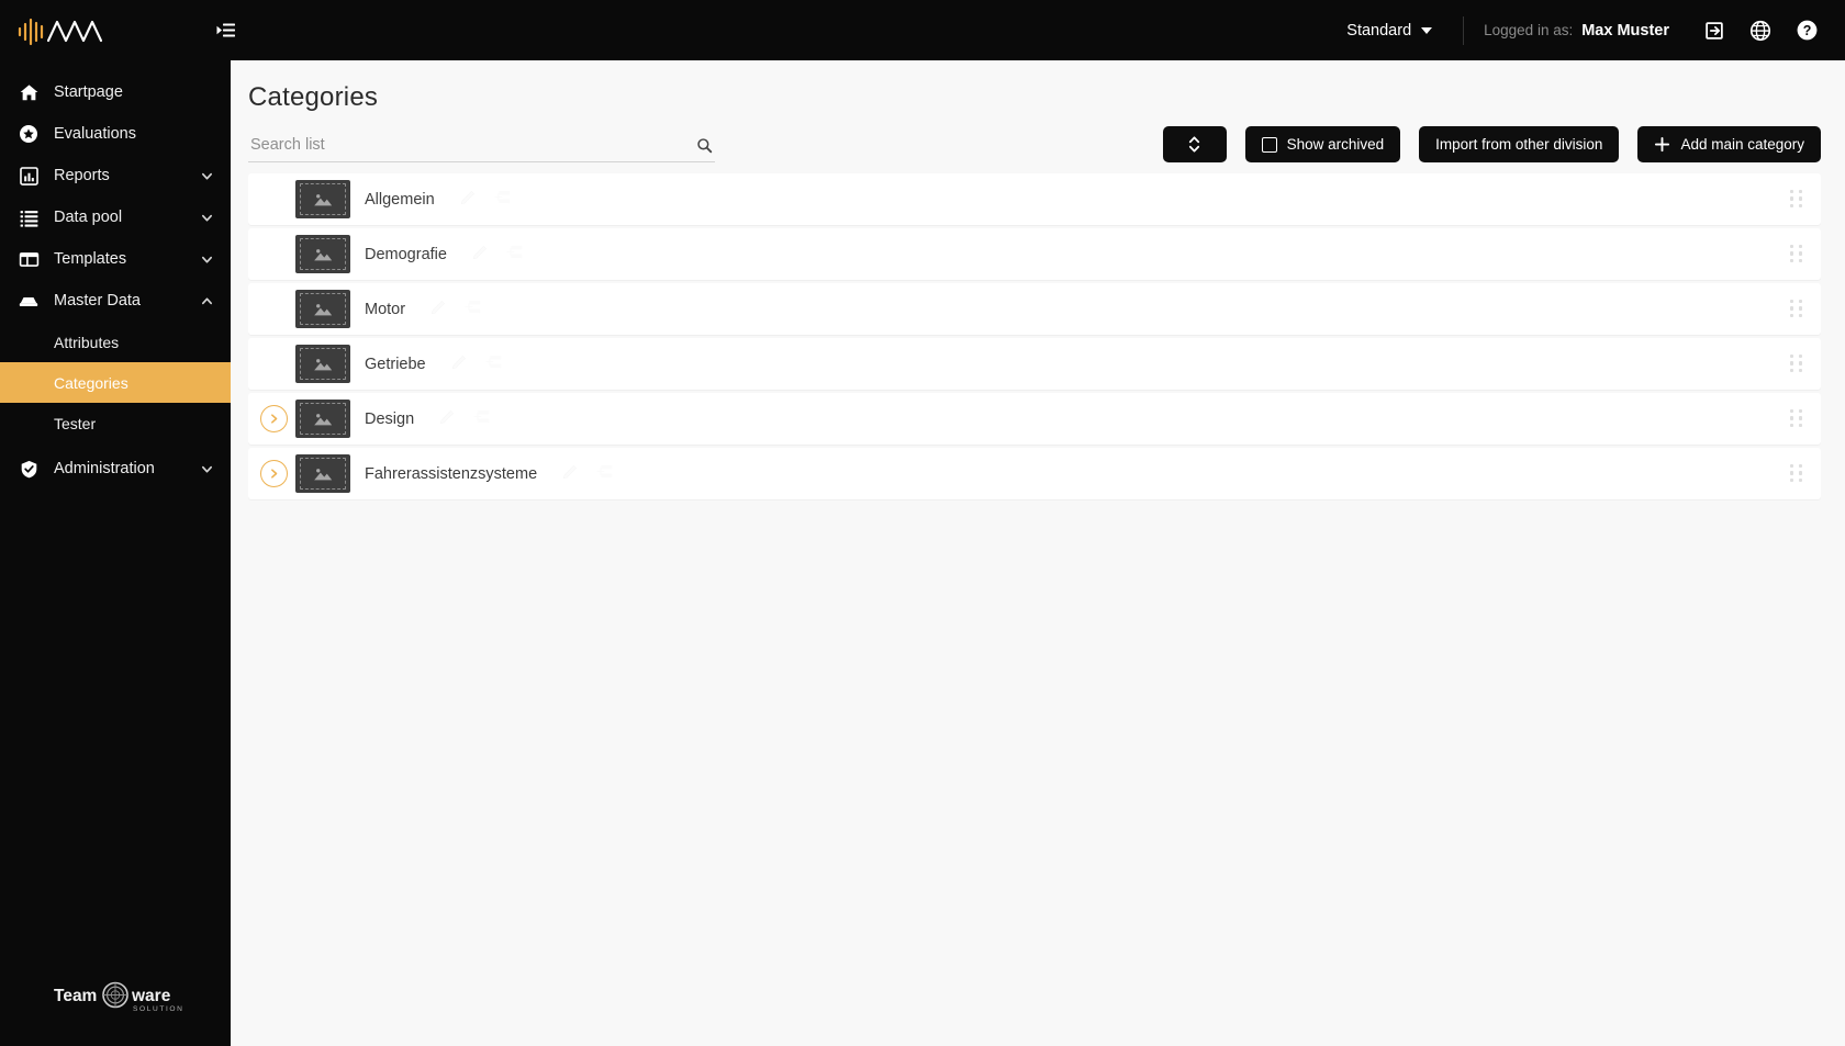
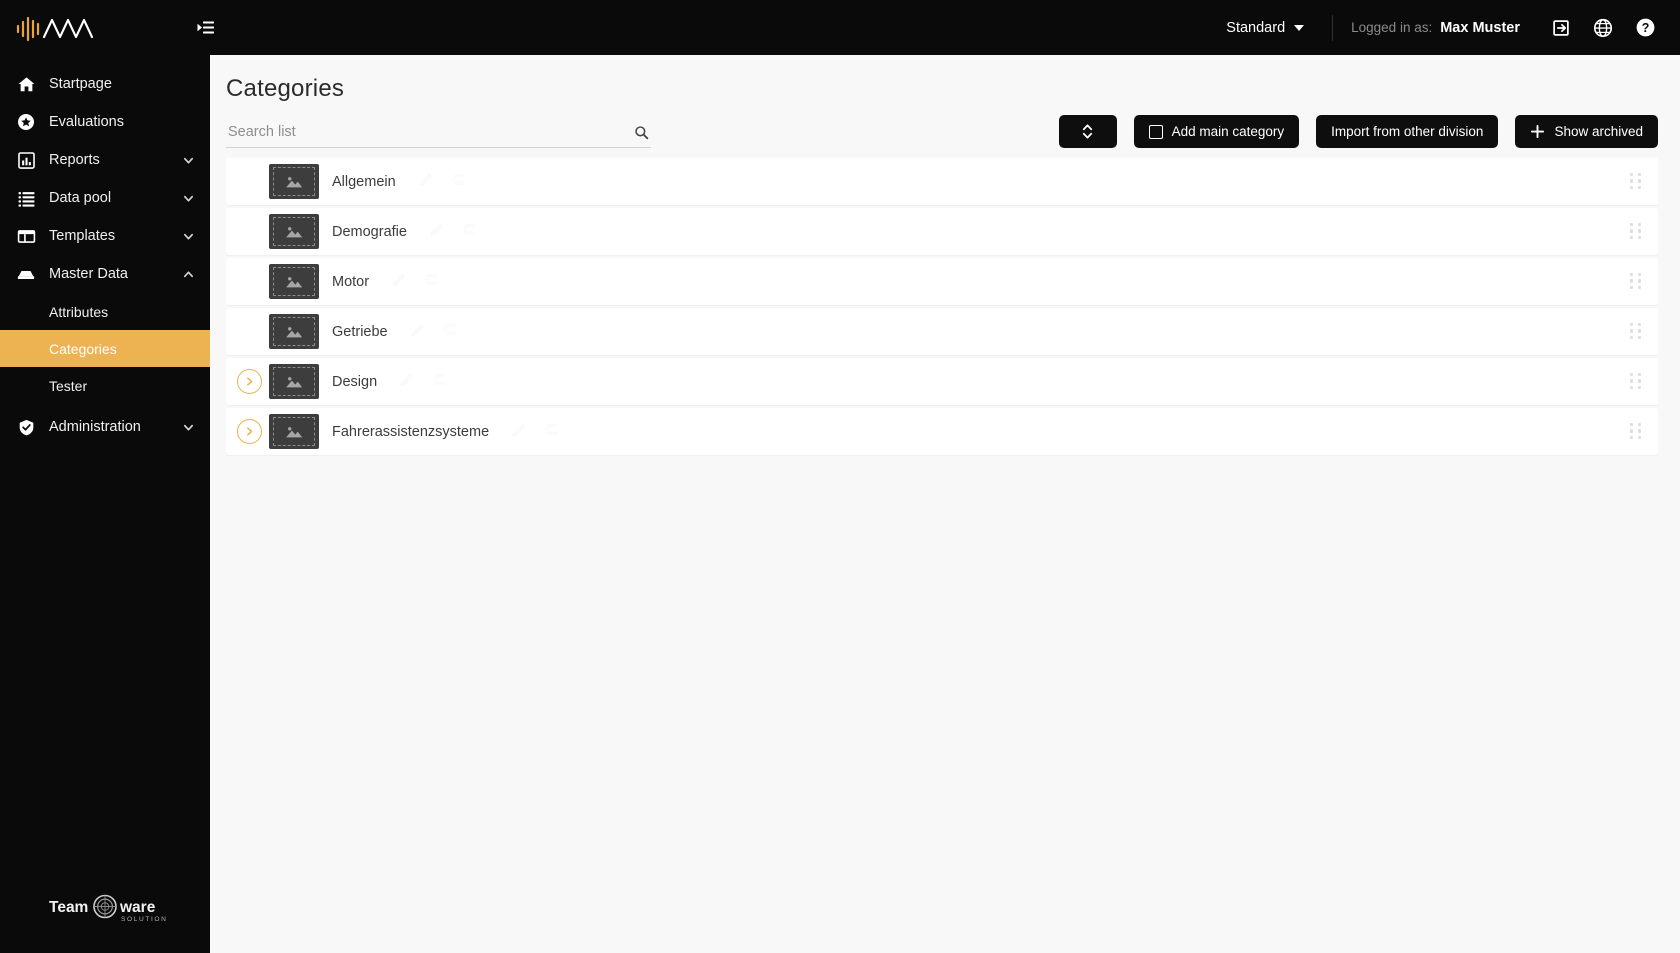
  Standard
  Logged in as:
  Max Muster
  ?
  Startpage
  Evaluations
  Reports
  Data pool
  Templates
  Master Data
  Attributes
  Categories
  Tester
  Administration
  Team
  ware
  Categories
  Search list
- Show archived
+ Add main category
  Import from other division
- Add main category
+ Show archived
  Allgemein
  Demografie
  Motor
  Getriebe
  Design
  Fahrerassistenzsysteme
